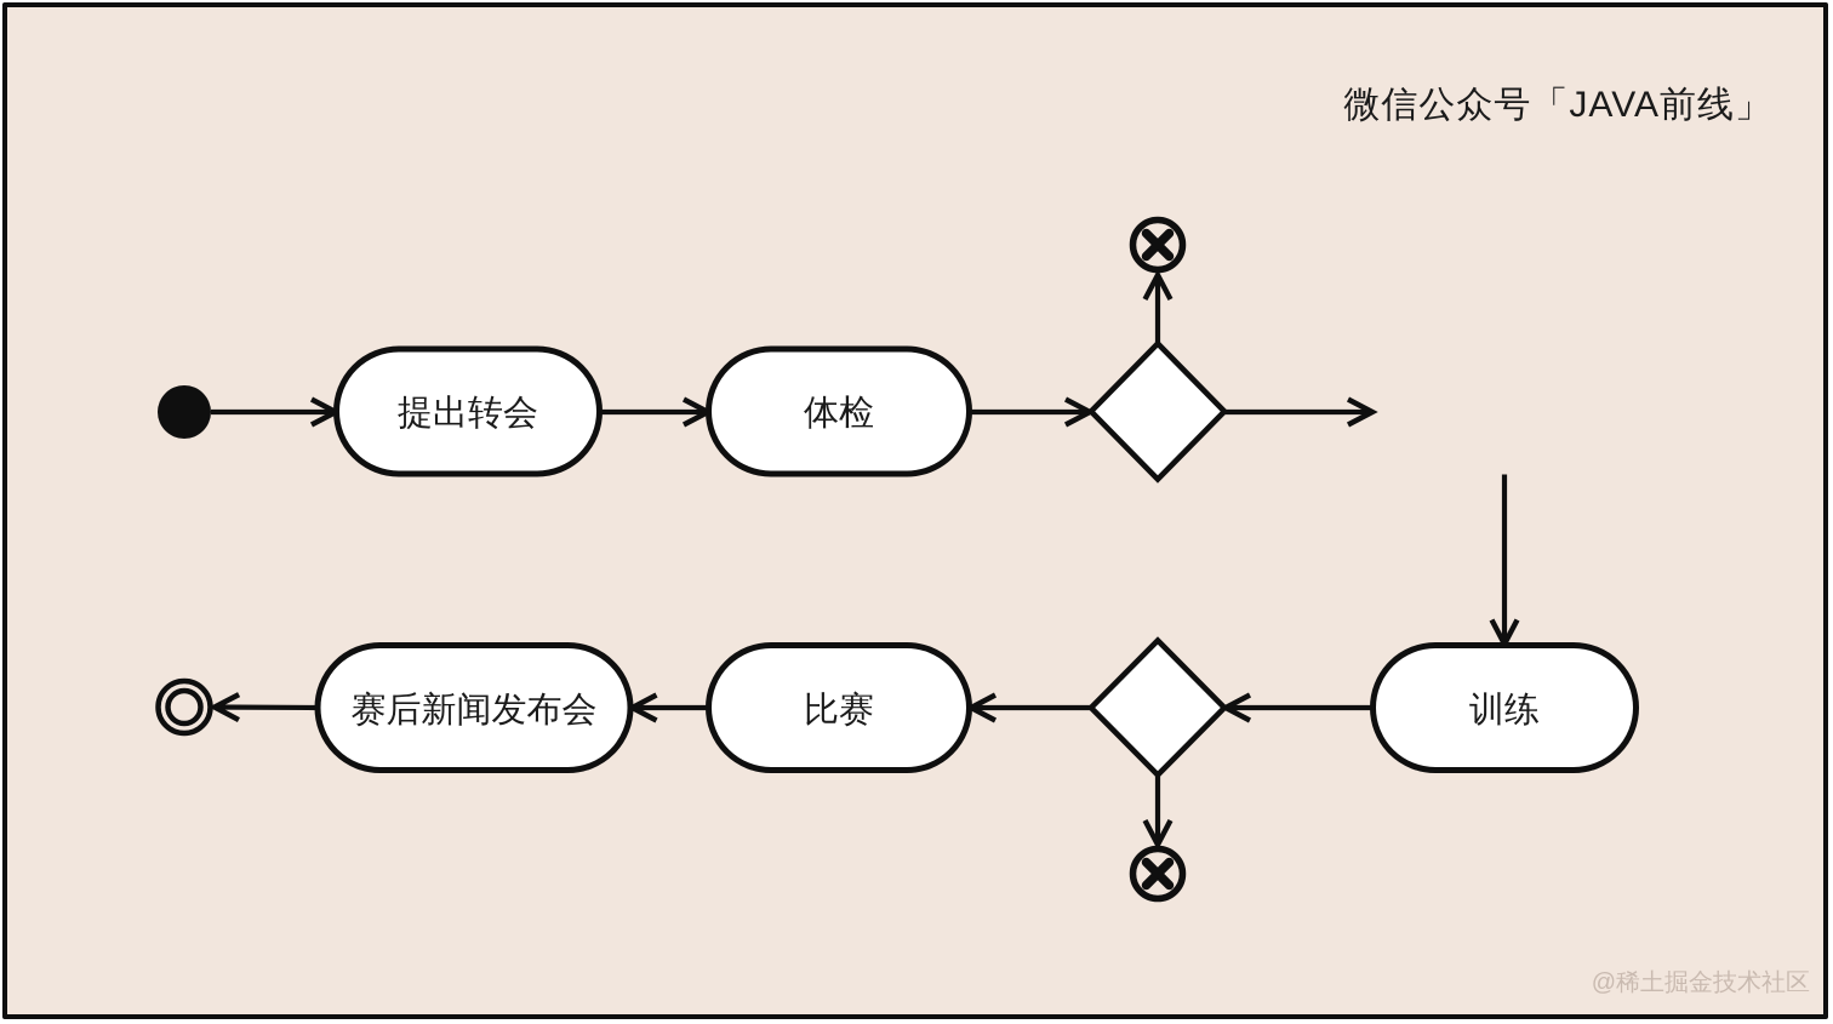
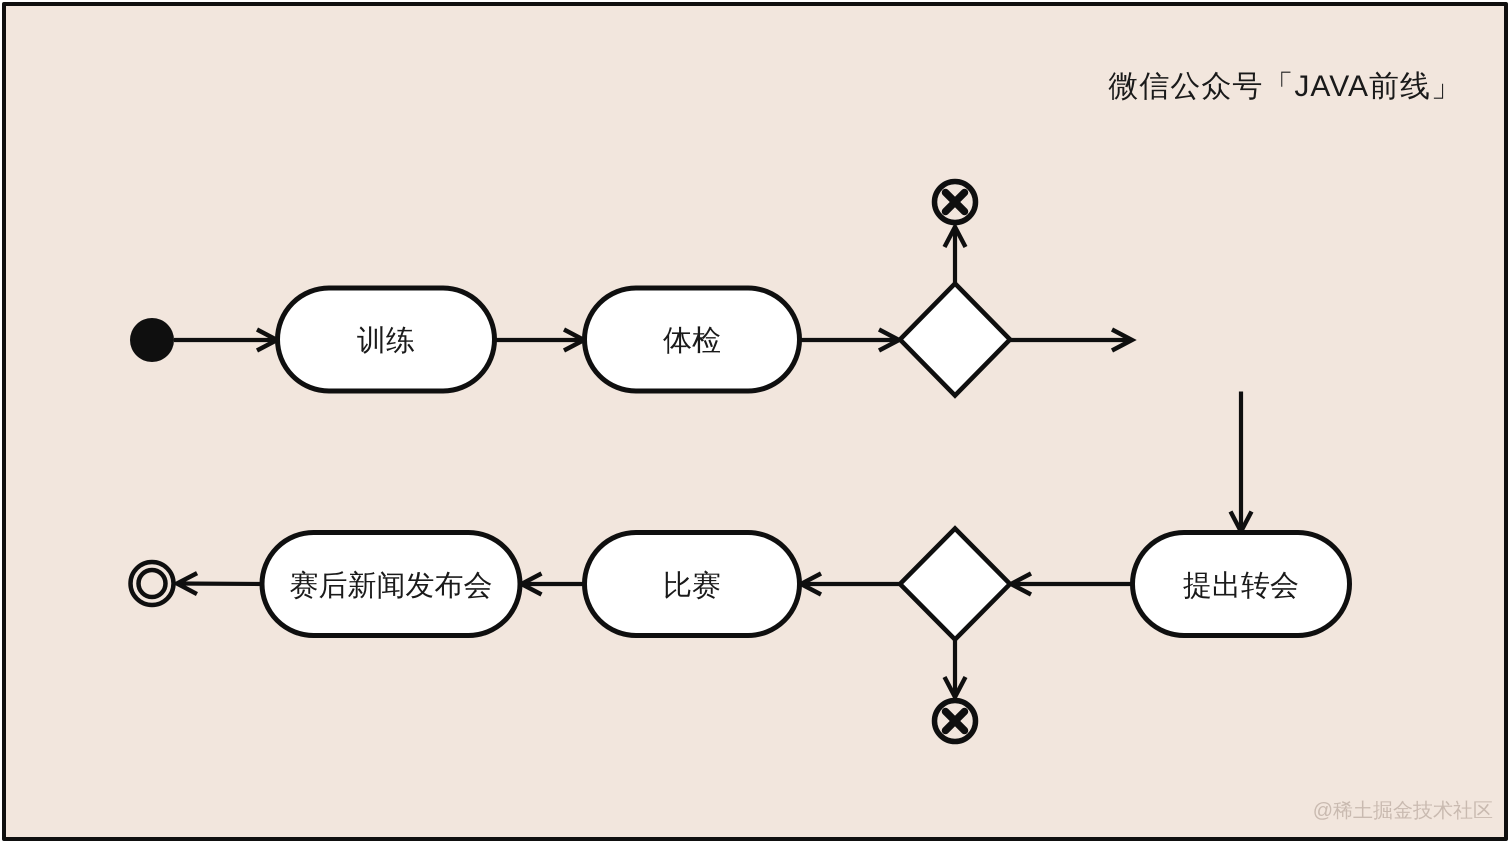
  微信公众号「JAVA前线」
- 提出转会
+ 训练
  体检
- 训练
+ 提出转会
  比赛
  赛后新闻发布会
  @稀土掘金技术社区
